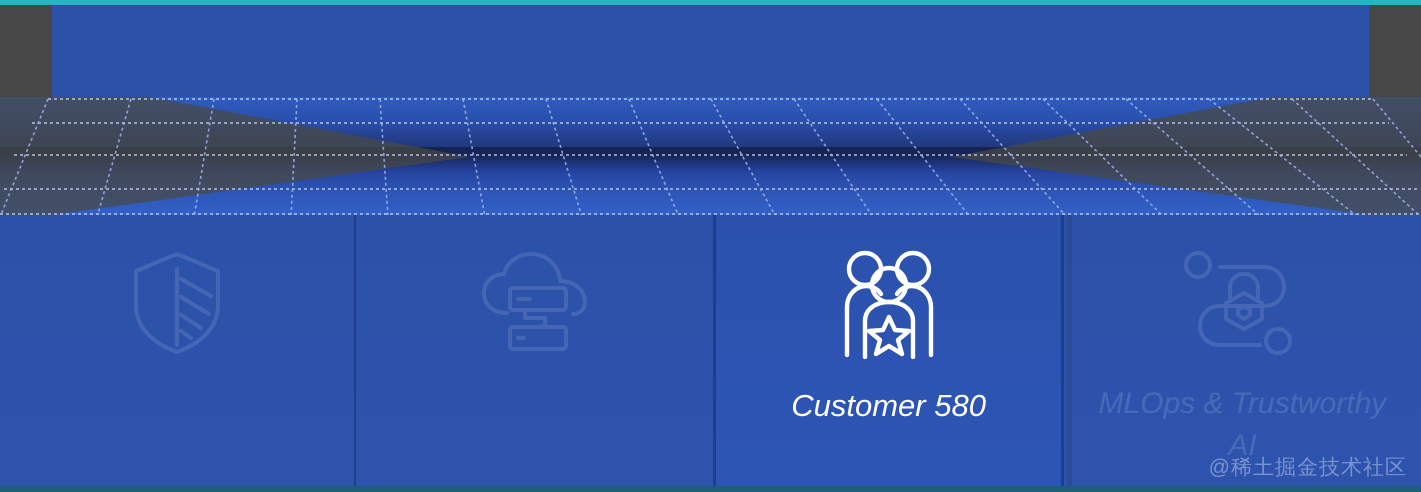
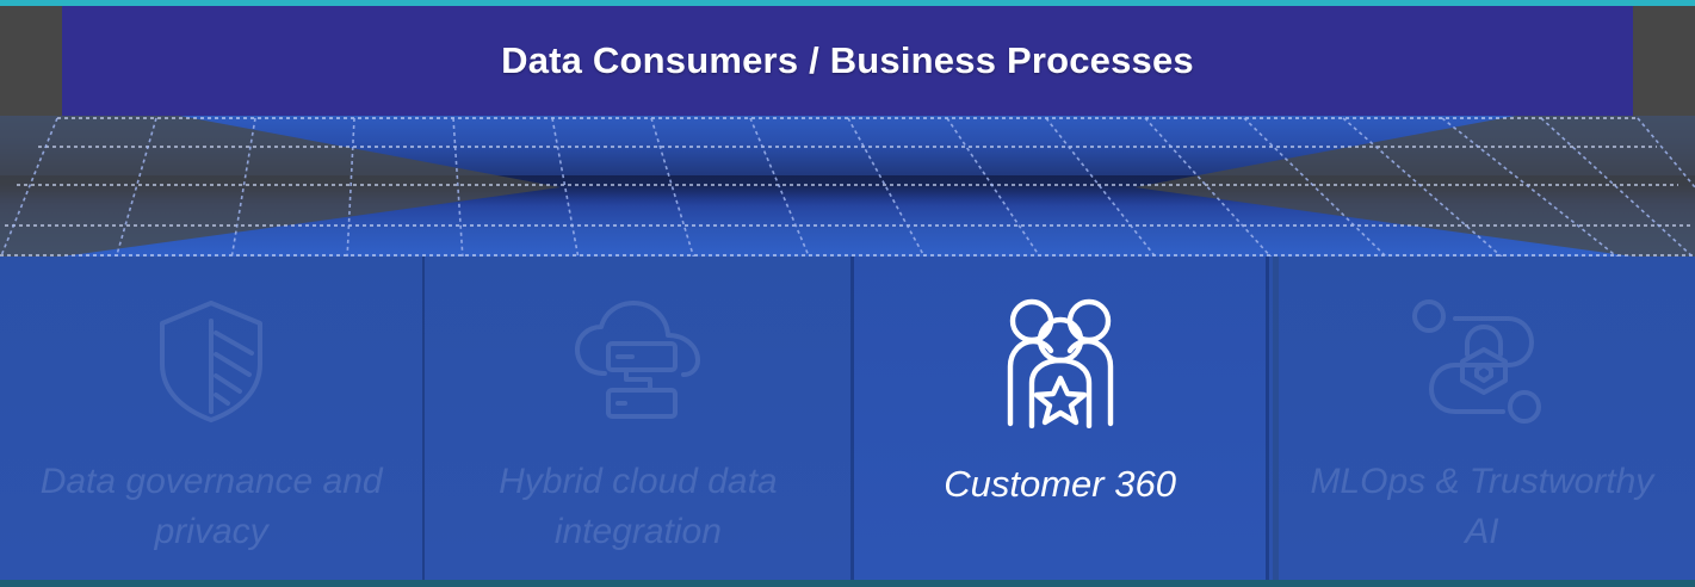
+ Data Consumers / Business Processes
+ Data governance and privacy
+ Hybrid cloud data integration
- Customer 580
+ Customer 360
  MLOps & Trustworthy AI
- @稀土掘金技术社区
